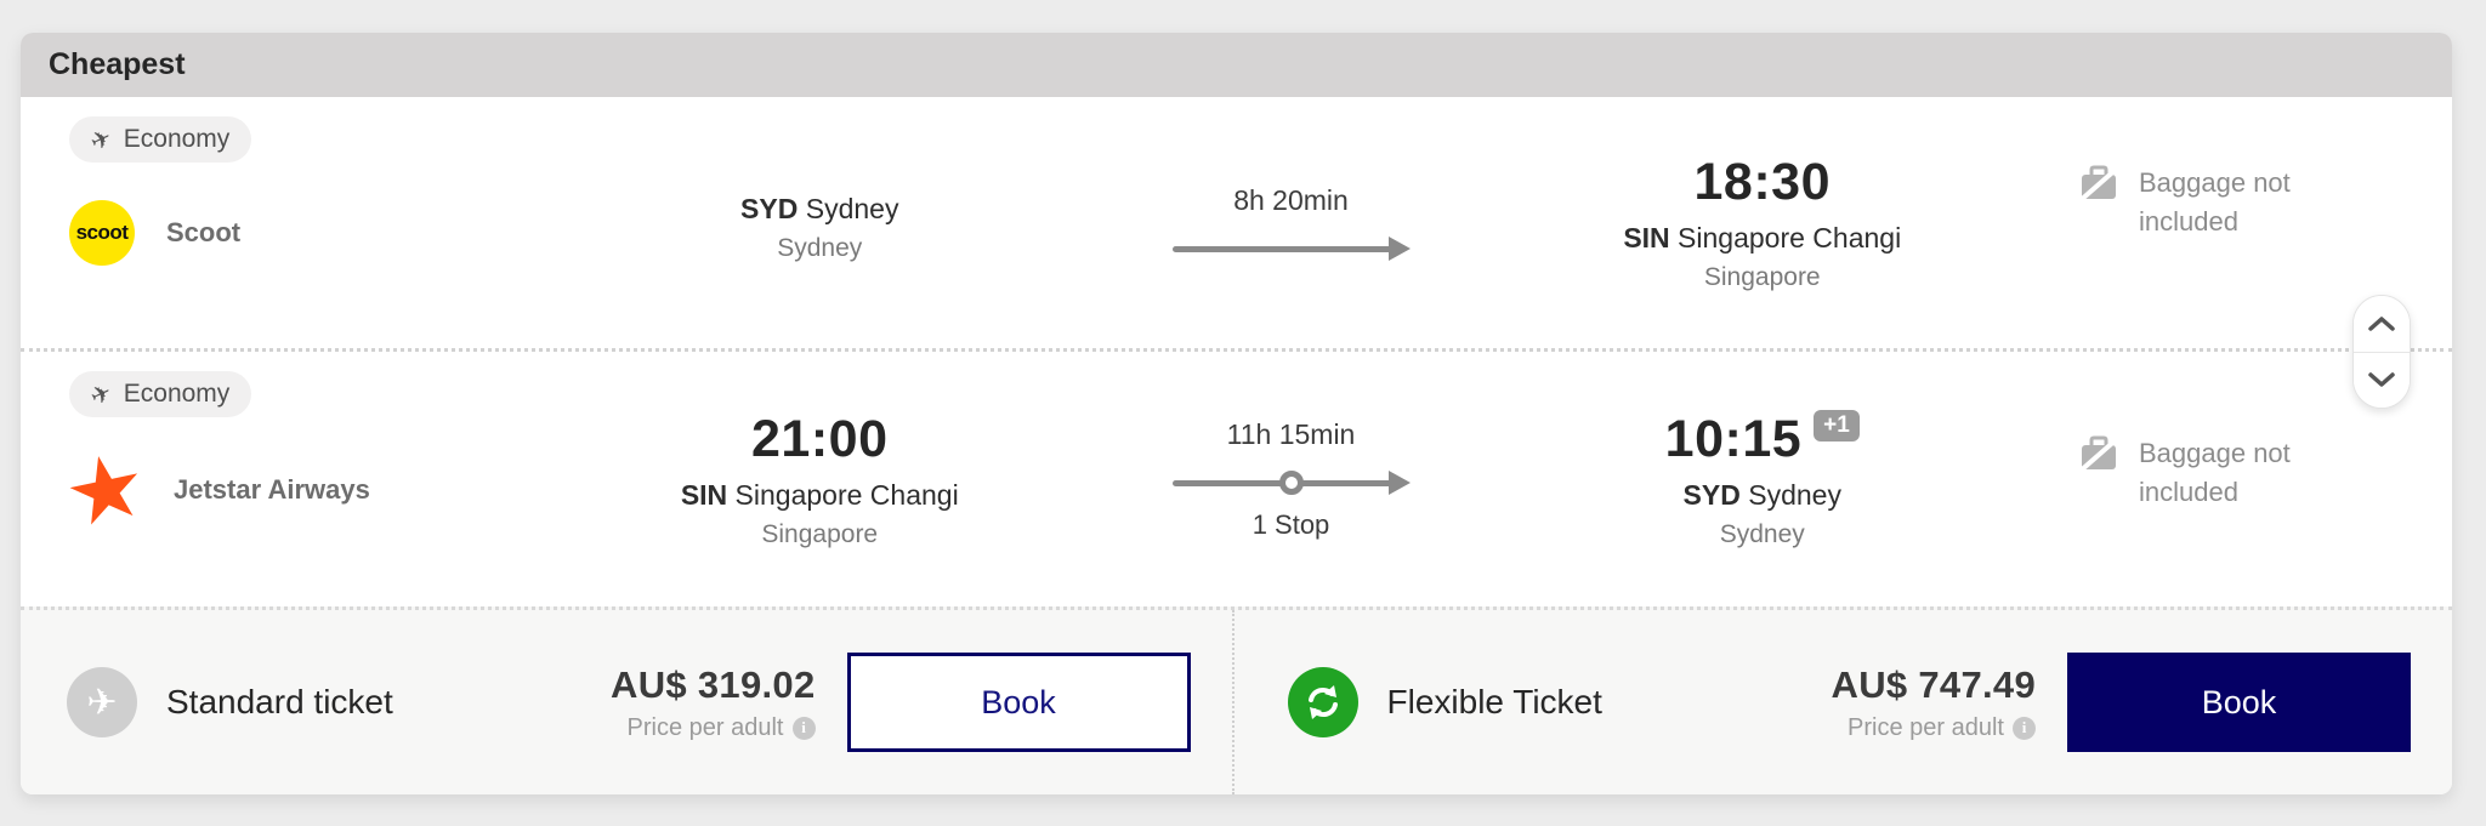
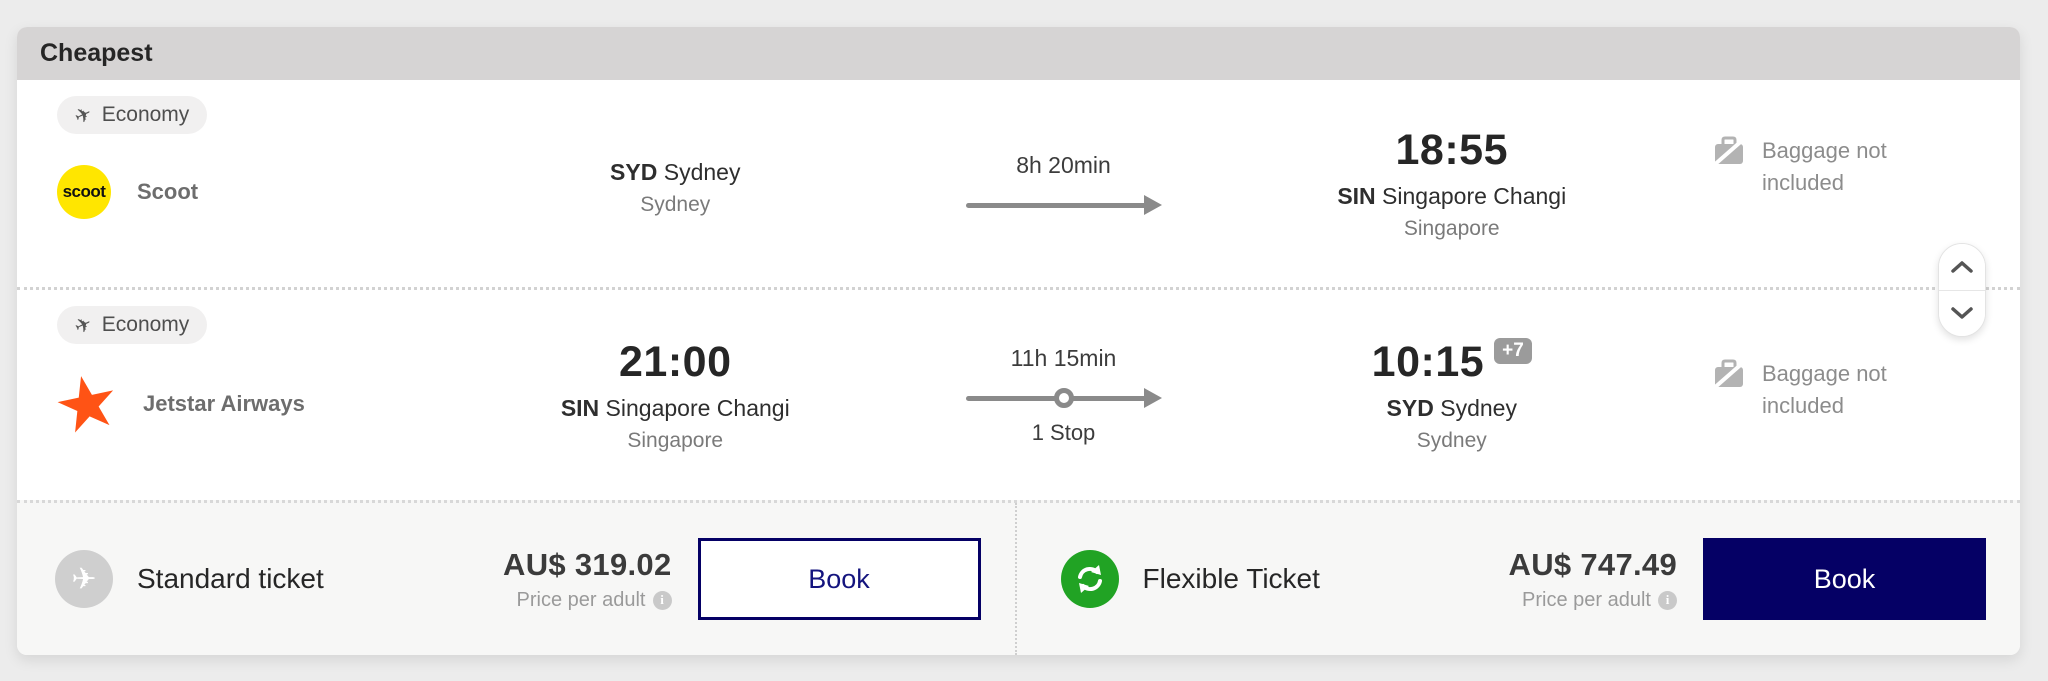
  Cheapest
  Economy
  scoot
  Scoot
  SYD Sydney
  Sydney
  8h 20min
- 18:30
+ 18:55
  SIN Singapore Changi
  Singapore
  Baggage not included
  Economy
  Jetstar Airways
  21:00
  SIN Singapore Changi
  Singapore
  11h 15min
  1 Stop
- 10:15 +1
+ 10:15 +7
  SYD Sydney
  Sydney
  Baggage not included
  ✈
  Standard ticket
  AU$ 319.02
  Price per adult
  i
  Book
  Flexible Ticket
  AU$ 747.49
  Price per adult
  i
  Book
